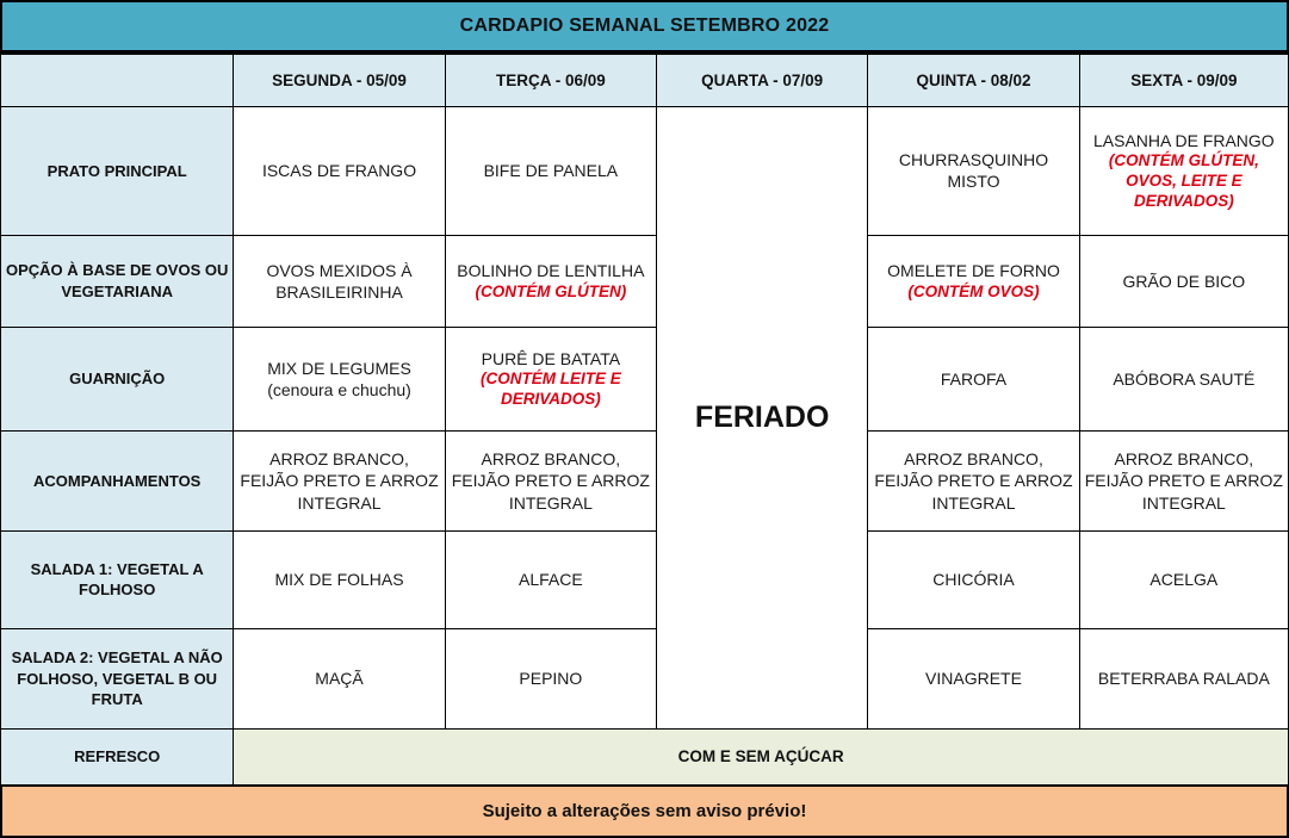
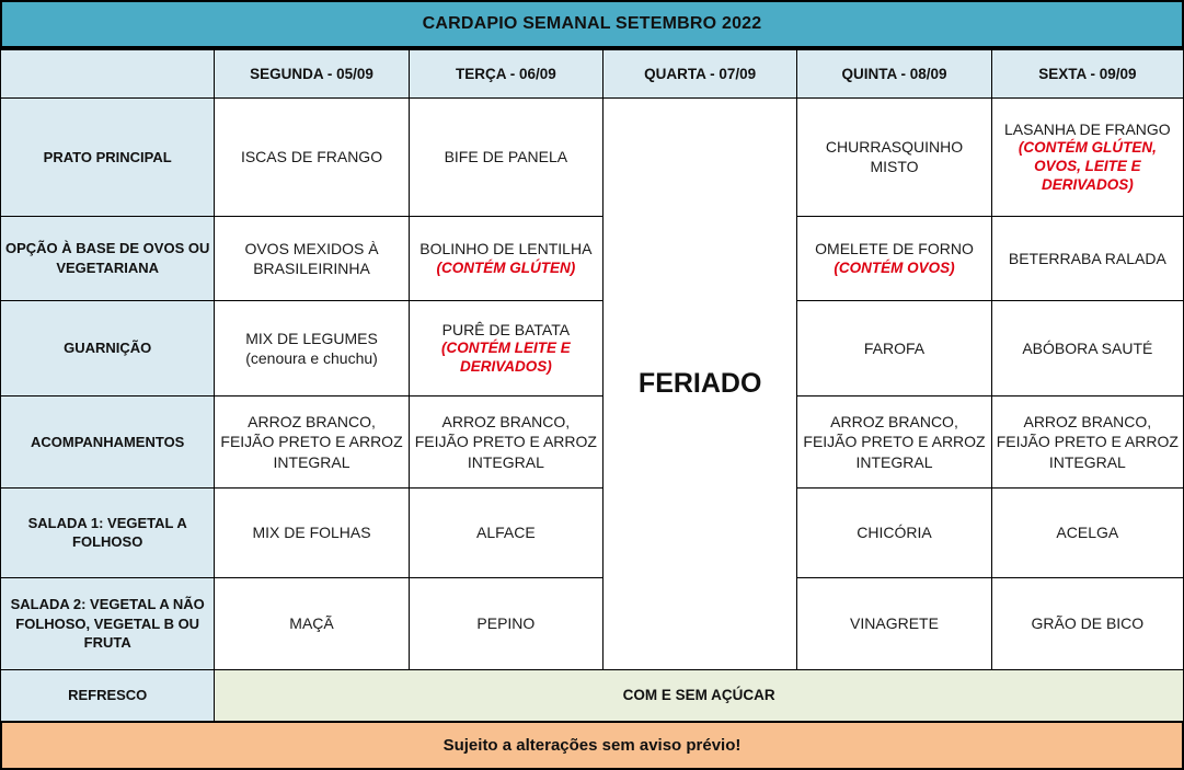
  CARDAPIO SEMANAL SETEMBRO 2022
- 	SEGUNDA - 05/09	TERÇA - 06/09	QUARTA - 07/09	QUINTA - 08/02	SEXTA - 09/09
+ 	SEGUNDA - 05/09	TERÇA - 06/09	QUARTA - 07/09	QUINTA - 08/09	SEXTA - 09/09
  PRATO PRINCIPAL	ISCAS DE FRANGO	BIFE DE PANELA	FERIADO	CHURRASQUINHO MISTO	LASANHA DE FRANGO (CONTÉM GLÚTEN, OVOS, LEITE E DERIVADOS)
- OPÇÃO À BASE DE OVOS OU VEGETARIANA	OVOS MEXIDOS À BRASILEIRINHA	BOLINHO DE LENTILHA (CONTÉM GLÚTEN)	OMELETE DE FORNO (CONTÉM OVOS)	GRÃO DE BICO
+ OPÇÃO À BASE DE OVOS OU VEGETARIANA	OVOS MEXIDOS À BRASILEIRINHA	BOLINHO DE LENTILHA (CONTÉM GLÚTEN)	OMELETE DE FORNO (CONTÉM OVOS)	BETERRABA RALADA
  GUARNIÇÃO	MIX DE LEGUMES (cenoura e chuchu)	PURÊ DE BATATA (CONTÉM LEITE E DERIVADOS)	FAROFA	ABÓBORA SAUTÉ
  ACOMPANHAMENTOS	ARROZ BRANCO, FEIJÃO PRETO E ARROZ INTEGRAL	ARROZ BRANCO, FEIJÃO PRETO E ARROZ INTEGRAL	ARROZ BRANCO, FEIJÃO PRETO E ARROZ INTEGRAL	ARROZ BRANCO, FEIJÃO PRETO E ARROZ INTEGRAL
  SALADA 1: VEGETAL A FOLHOSO	MIX DE FOLHAS	ALFACE	CHICÓRIA	ACELGA
- SALADA 2: VEGETAL A NÃO FOLHOSO, VEGETAL B OU FRUTA	MAÇÃ	PEPINO	VINAGRETE	BETERRABA RALADA
+ SALADA 2: VEGETAL A NÃO FOLHOSO, VEGETAL B OU FRUTA	MAÇÃ	PEPINO	VINAGRETE	GRÃO DE BICO
  REFRESCO	COM E SEM AÇÚCAR
  Sujeito a alterações sem aviso prévio!
